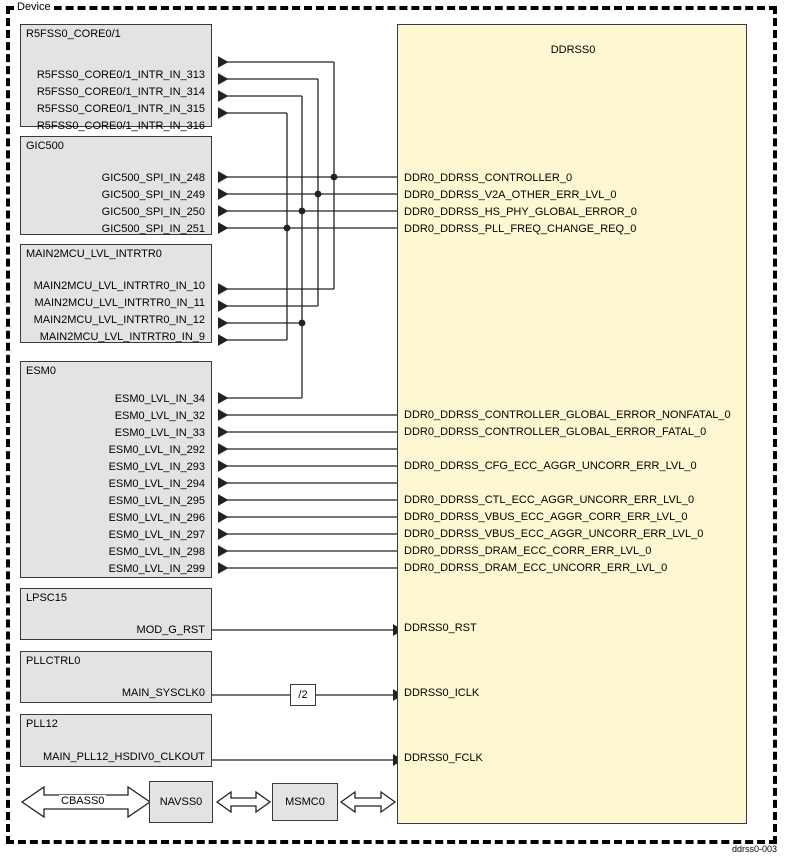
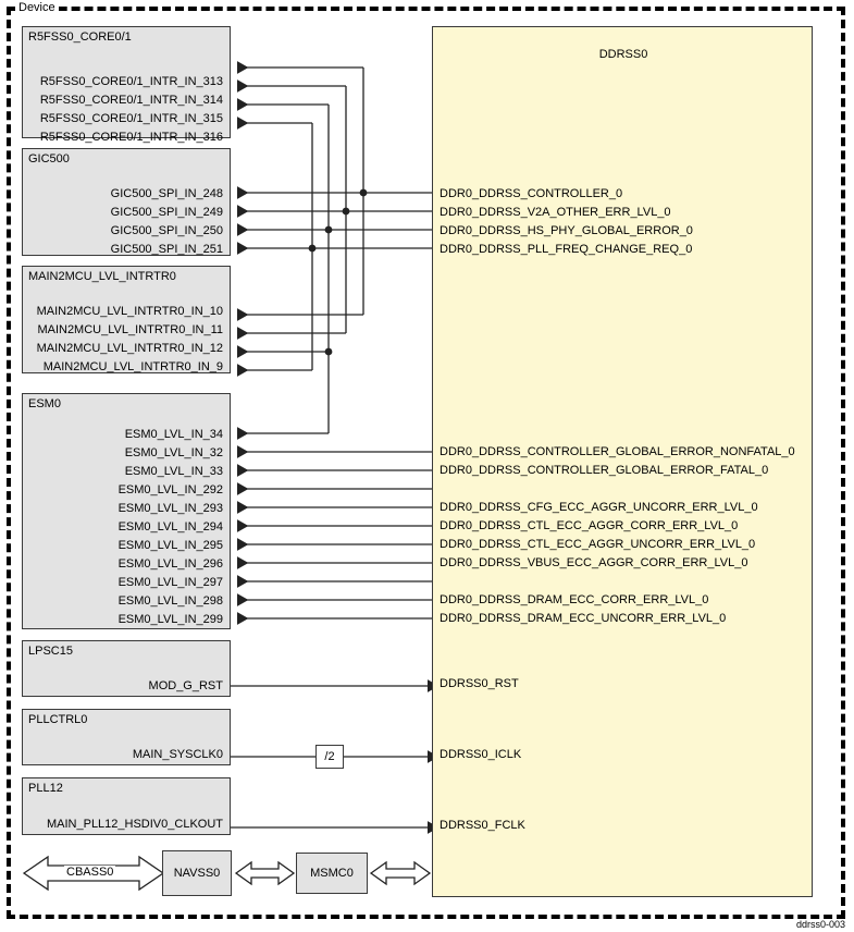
  Device
  DDRSS0
  DDR0_DDRSS_CONTROLLER_0
  DDR0_DDRSS_V2A_OTHER_ERR_LVL_0
  DDR0_DDRSS_HS_PHY_GLOBAL_ERROR_0
  DDR0_DDRSS_PLL_FREQ_CHANGE_REQ_0
  DDR0_DDRSS_CONTROLLER_GLOBAL_ERROR_NONFATAL_0
  DDR0_DDRSS_CONTROLLER_GLOBAL_ERROR_FATAL_0
  DDR0_DDRSS_CFG_ECC_AGGR_UNCORR_ERR_LVL_0
+ DDR0_DDRSS_CTL_ECC_AGGR_CORR_ERR_LVL_0
  DDR0_DDRSS_CTL_ECC_AGGR_UNCORR_ERR_LVL_0
  DDR0_DDRSS_VBUS_ECC_AGGR_CORR_ERR_LVL_0
- DDR0_DDRSS_VBUS_ECC_AGGR_UNCORR_ERR_LVL_0
  DDR0_DDRSS_DRAM_ECC_CORR_ERR_LVL_0
  DDR0_DDRSS_DRAM_ECC_UNCORR_ERR_LVL_0
  DDRSS0_RST
  DDRSS0_ICLK
  DDRSS0_FCLK
  R5FSS0_CORE0/1
  R5FSS0_CORE0/1_INTR_IN_313
  R5FSS0_CORE0/1_INTR_IN_314
  R5FSS0_CORE0/1_INTR_IN_315
  R5FSS0_CORE0/1_INTR_IN_316
  GIC500
  GIC500_SPI_IN_248
  GIC500_SPI_IN_249
  GIC500_SPI_IN_250
  GIC500_SPI_IN_251
  MAIN2MCU_LVL_INTRTR0
  MAIN2MCU_LVL_INTRTR0_IN_10
  MAIN2MCU_LVL_INTRTR0_IN_11
  MAIN2MCU_LVL_INTRTR0_IN_12
  MAIN2MCU_LVL_INTRTR0_IN_9
  ESM0
  ESM0_LVL_IN_34
  ESM0_LVL_IN_32
  ESM0_LVL_IN_33
  ESM0_LVL_IN_292
  ESM0_LVL_IN_293
  ESM0_LVL_IN_294
  ESM0_LVL_IN_295
  ESM0_LVL_IN_296
  ESM0_LVL_IN_297
  ESM0_LVL_IN_298
  ESM0_LVL_IN_299
  LPSC15
  MOD_G_RST
  PLLCTRL0
  MAIN_SYSCLK0
  PLL12
  MAIN_PLL12_HSDIV0_CLKOUT
  /2
  NAVSS0
  MSMC0
  CBASS0
  ddrss0-003
